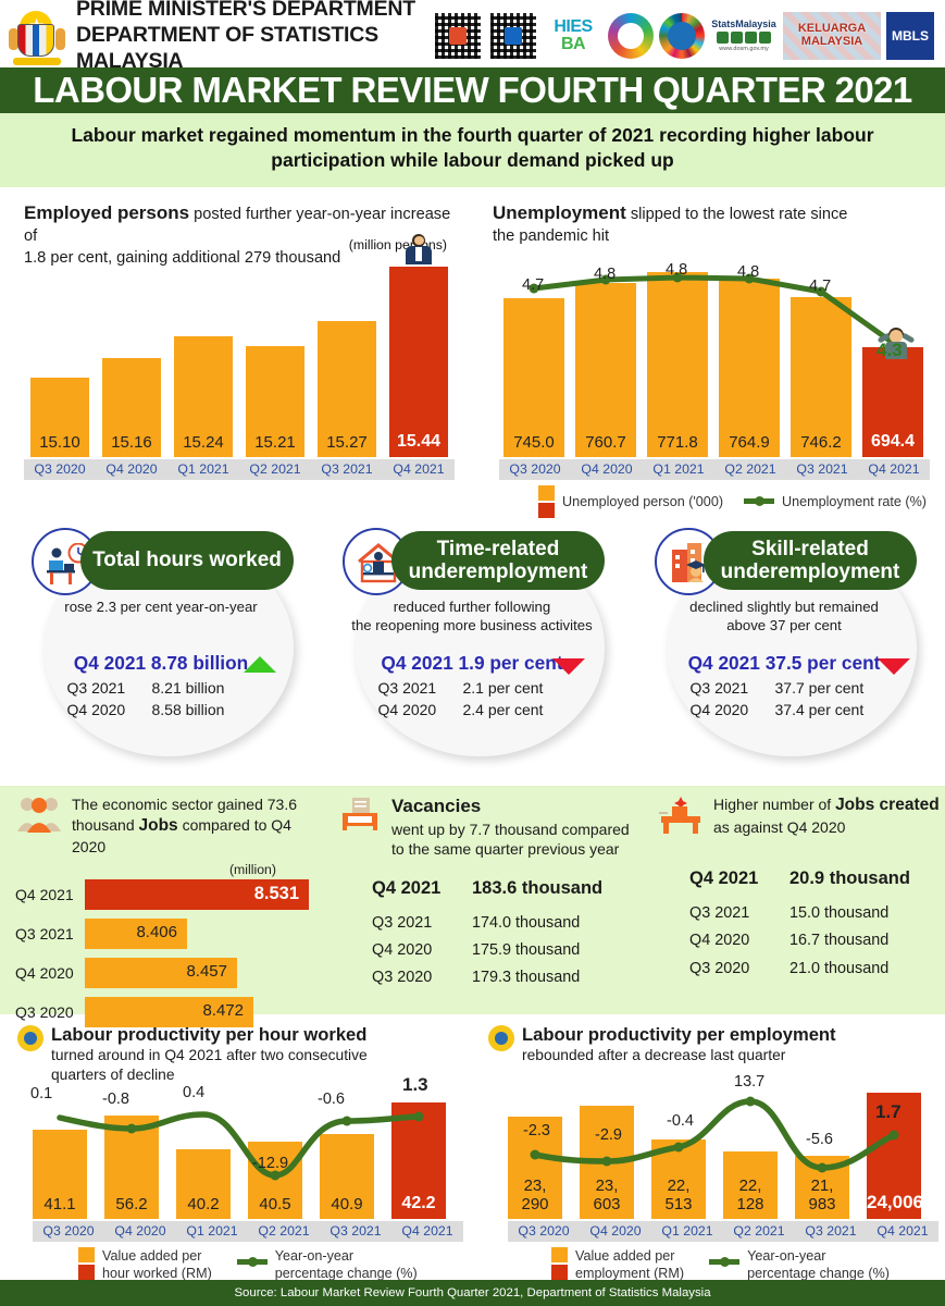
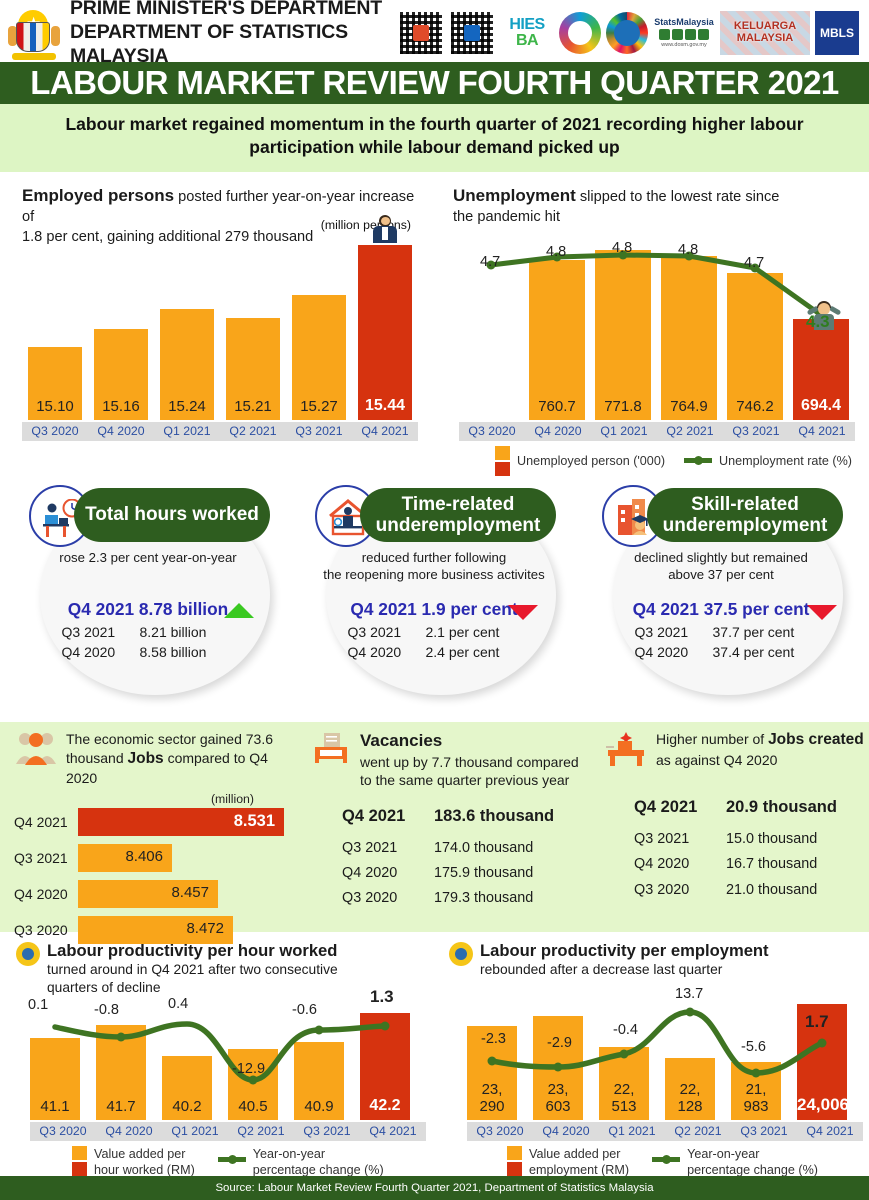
  PRIME MINISTER'S DEPARTMENT
  DEPARTMENT OF STATISTICS MALAYSIA
  HIES
  BA
  StatsMalaysia
  KELUARGA MALAYSIA
  MBLS
  LABOUR MARKET REVIEW FOURTH QUARTER 2021
  Labour market regained momentum in the fourth quarter of 2021 recording higher labour participation while labour demand picked up
  Employed persons posted further year-on-year increase of
  1.8 per cent, gaining additional 279 thousand
  (million perons)
  15.10
  15.16
  15.24
  15.21
  15.27
  15.44
  Q3 2020
  Q4 2020
  Q1 2021
  Q2 2021
  Q3 2021
  Q4 2021
  Unemployment slipped to the lowest rate since
  the pandemic hit
- 745.0
  760.7
  771.8
  764.9
  746.2
  694.4
  4.7
  4.8
  4.8
  4.8
  4.7
  4.3
  Q3 2020
  Q4 2020
  Q1 2021
  Q2 2021
  Q3 2021
  Q4 2021
  Unemployed person ('000)
  Unemployment rate (%)
  Total hours worked
  rose 2.3 per cent year-on-year
  Q4 2021 8.78 billion
  Q3 2021
  8.21 billion
  Q4 2020
  8.58 billion
  Time-related underemployment
  reduced further following
  the reopening more business activites
  Q4 2021 1.9 per cent
  Q3 2021
  2.1 per cent
  Q4 2020
  2.4 per cent
  Skill-related underemployment
  declined slightly but remained
  above 37 per cent
  Q4 2021 37.5 per cent
  Q3 2021
  37.7 per cent
  Q4 2020
  37.4 per cent
  The economic sector gained 73.6
  thousand Jobs compared to Q4 2020
  (million)
  Q4 2021
  8.531
  Q3 2021
  8.406
  Q4 2020
  8.457
  Q3 2020
  8.472
  Vacancies
  went up by 7.7 thousand compared
  to the same quarter previous year
  Q4 2021
  183.6 thousand
  Q3 2021
  174.0 thousand
  Q4 2020
  175.9 thousand
  Q3 2020
  179.3 thousand
  Higher number of Jobs created
  as against Q4 2020
  Q4 2021
  20.9 thousand
  Q3 2021
  15.0 thousand
  Q4 2020
  16.7 thousand
  Q3 2020
  21.0 thousand
  Labour productivity per hour worked
  turned around in Q4 2021 after two consecutive
  quarters of decline
  41.1
- 56.2
+ 41.7
  40.2
  40.5
  40.9
  42.2
  0.1
  -0.8
  0.4
  -12.9
  -0.6
  1.3
  Q3 2020
  Q4 2020
  Q1 2021
  Q2 2021
  Q3 2021
  Q4 2021
  Value added per
  hour worked (RM)
  Year-on-year
  percentage change (%)
  Labour productivity per employment
  rebounded after a decrease last quarter
  23, 290
  23, 603
  22, 513
  22, 128
  21, 983
  24,006
  -2.3
  -2.9
  -0.4
  13.7
  -5.6
  1.7
  Q3 2020
  Q4 2020
  Q1 2021
  Q2 2021
  Q3 2021
  Q4 2021
  Value added per
  employment (RM)
  Year-on-year
  percentage change (%)
  Source: Labour Market Review Fourth Quarter 2021, Department of Statistics Malaysia
